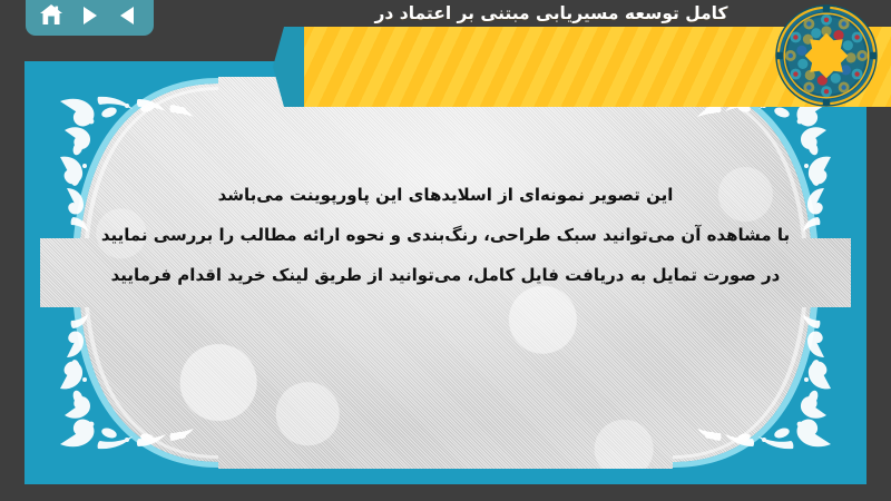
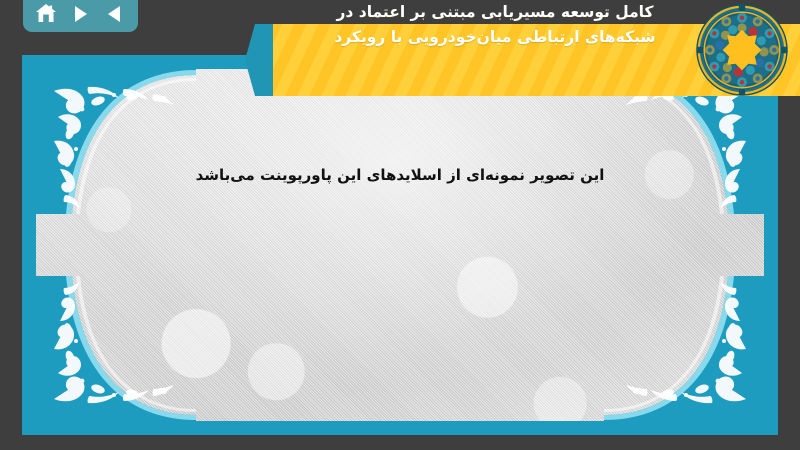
  کامل توسعه مسیریابی مبتنی بر اعتماد در
+ شبکه‌های ارتباطی میان‌خودرویی با رویکرد
  این تصویر نمونه‌ای از اسلایدهای این پاورپوینت می‌باشد
- با مشاهده آن می‌توانید سبک طراحی، رنگ‌بندی و نحوه ارائه مطالب را بررسی نمایید
- در صورت تمایل به دریافت فایل کامل، می‌توانید از طریق لینک خرید اقدام فرمایید
